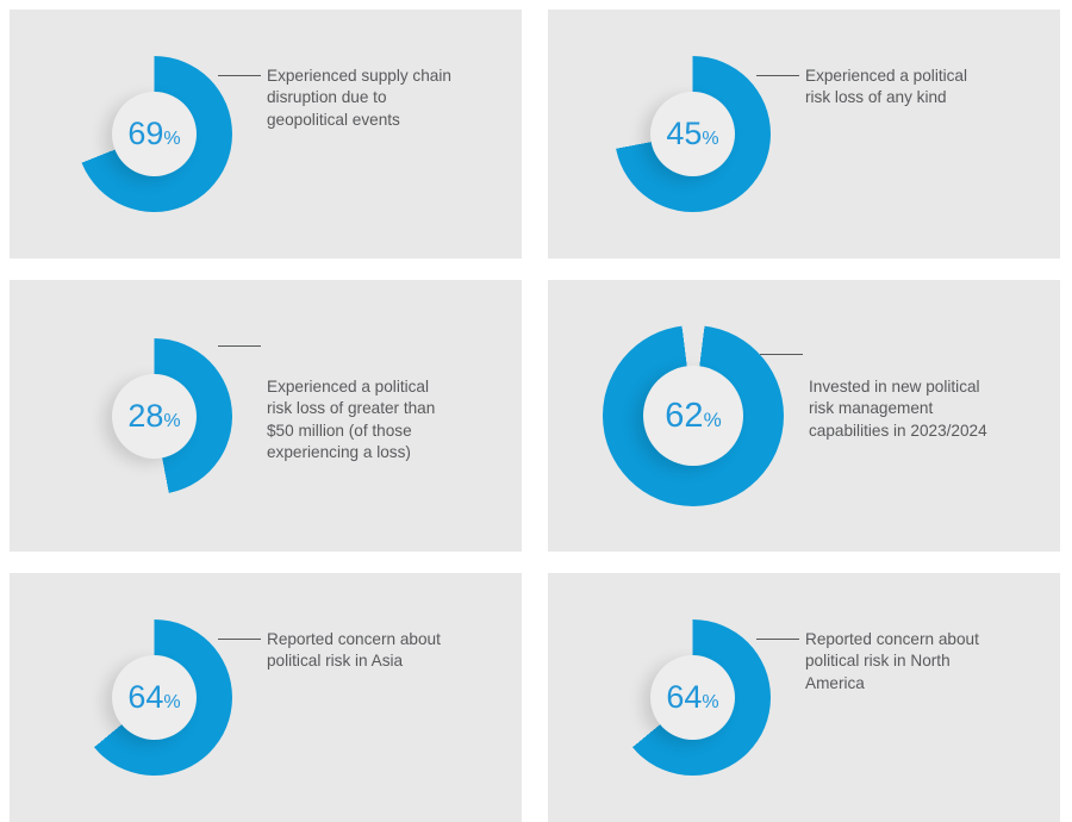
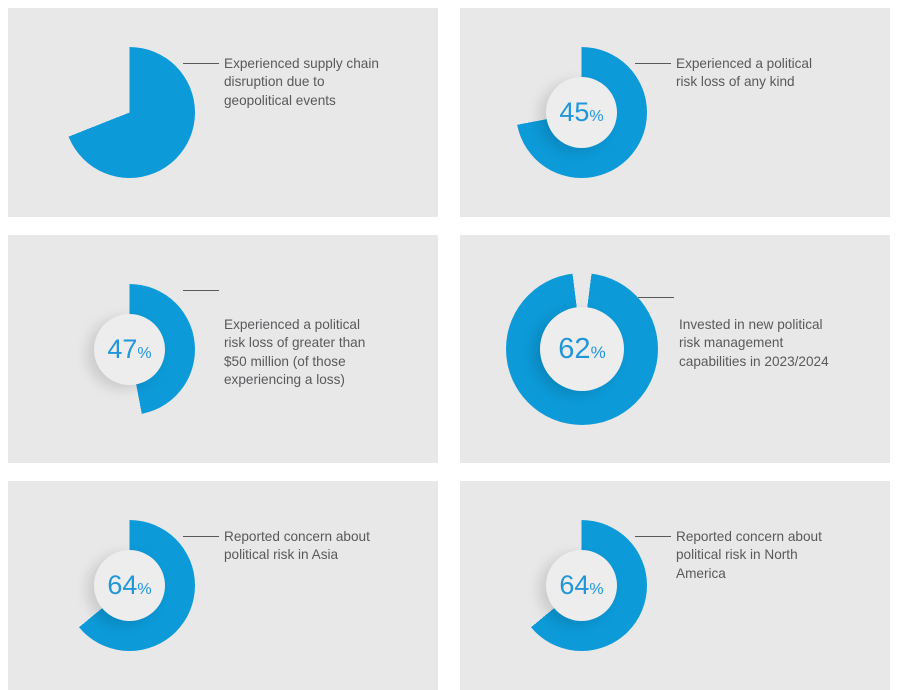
- 69%
  Experienced supply chain
  disruption due to
  geopolitical events
  45%
  Experienced a political
  risk loss of any kind
- 28%
+ 47%
  Experienced a political
  risk loss of greater than
  $50 million (of those
  experiencing a loss)
  62%
  Invested in new political
  risk management
  capabilities in 2023/2024
  64%
  Reported concern about
  political risk in Asia
  64%
  Reported concern about
  political risk in North
  America
